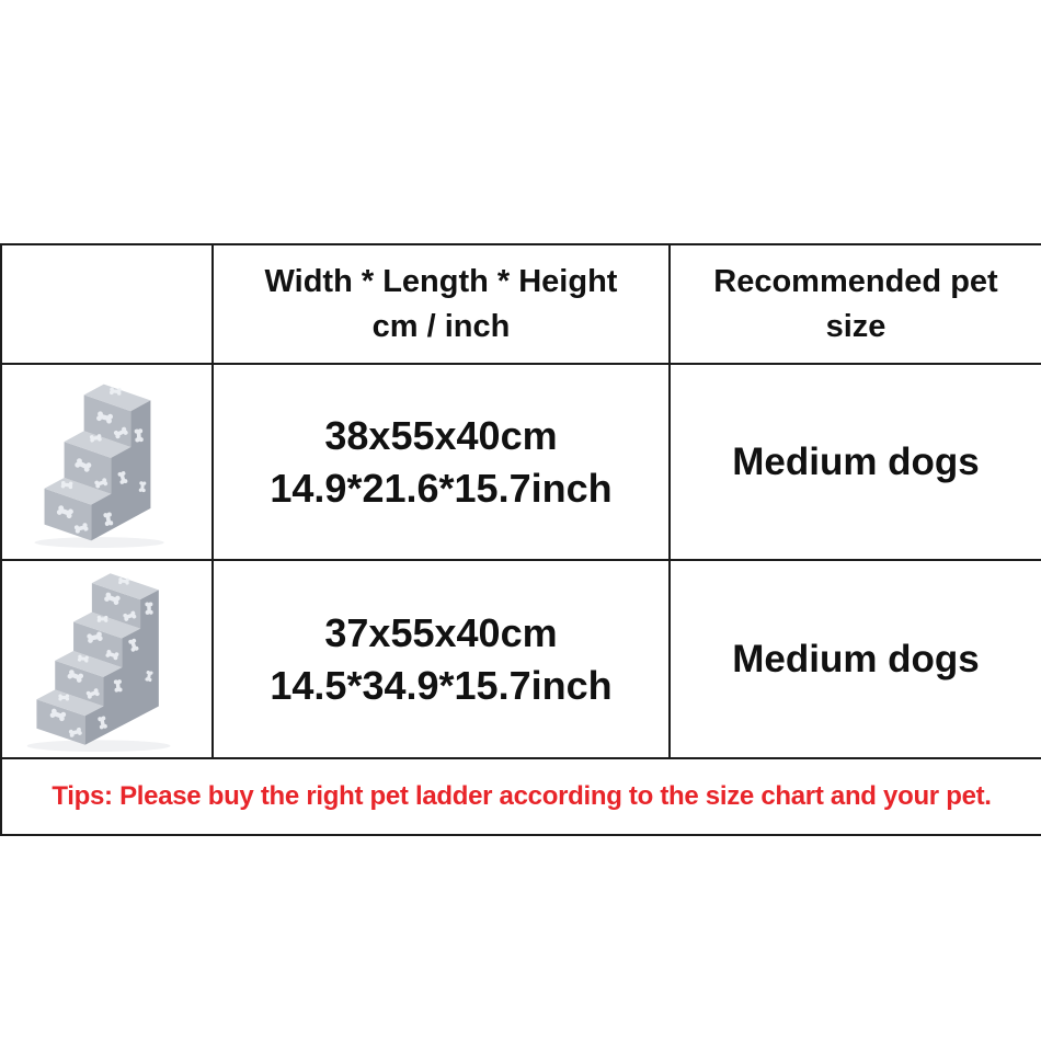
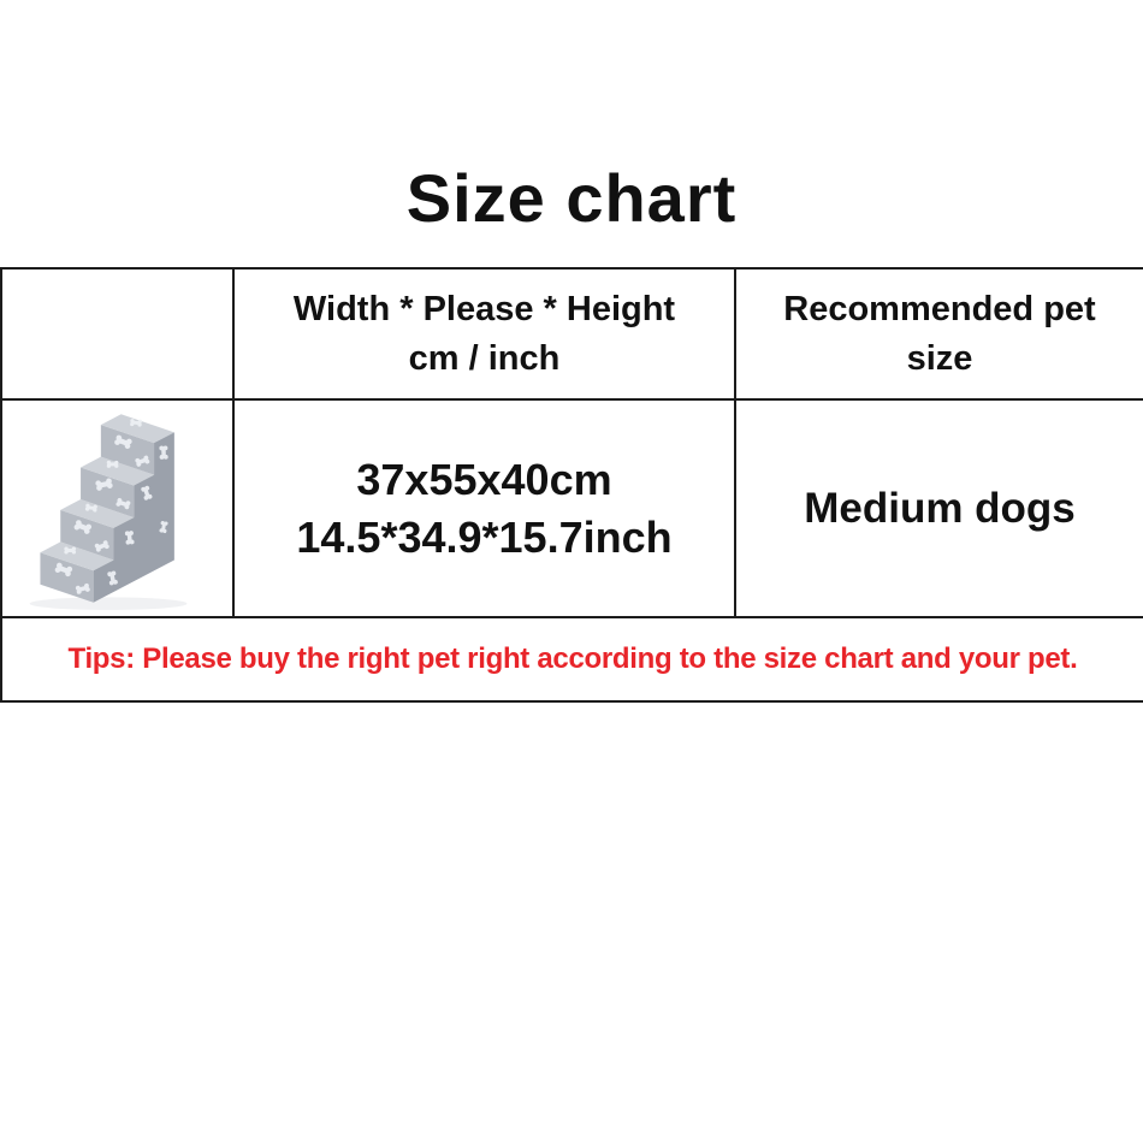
+ Size chart
- 	Width * Length * Height cm / inch	Recommended pet size
+ 	Width * Please * Height cm / inch	Recommended pet size
- 	38x55x40cm 14.9*21.6*15.7inch	Medium dogs
  	37x55x40cm 14.5*34.9*15.7inch	Medium dogs
- Tips: Please buy the right pet ladder according to the size chart and your pet.
+ Tips: Please buy the right pet right according to the size chart and your pet.
